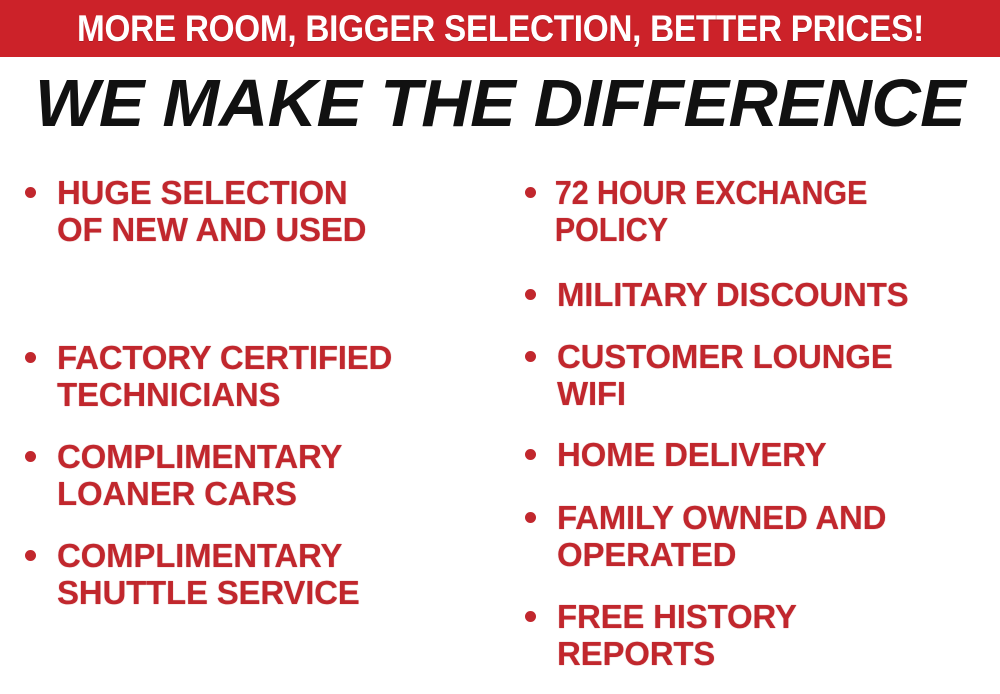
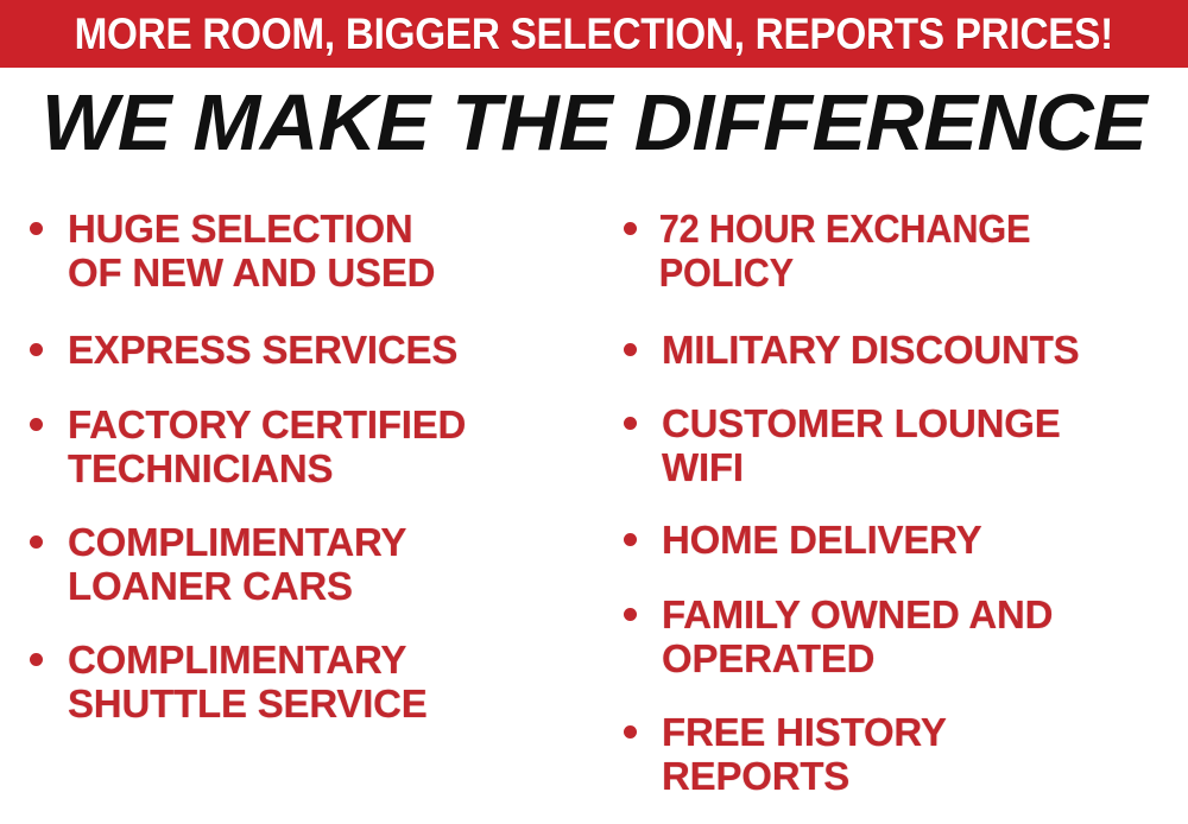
- MORE ROOM, BIGGER SELECTION, BETTER PRICES!
+ MORE ROOM, BIGGER SELECTION, REPORTS PRICES!
  WE MAKE THE DIFFERENCE
  HUGE SELECTION
  OF NEW AND USED
+ EXPRESS SERVICES
  FACTORY CERTIFIED
  TECHNICIANS
  COMPLIMENTARY
  LOANER CARS
  COMPLIMENTARY
  SHUTTLE SERVICE
  72 HOUR EXCHANGE
  POLICY
  MILITARY DISCOUNTS
  CUSTOMER LOUNGE
  WIFI
  HOME DELIVERY
  FAMILY OWNED AND
  OPERATED
  FREE HISTORY
  REPORTS
